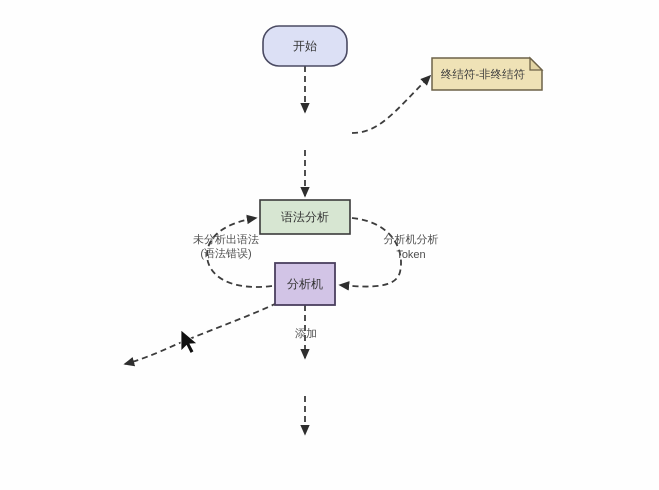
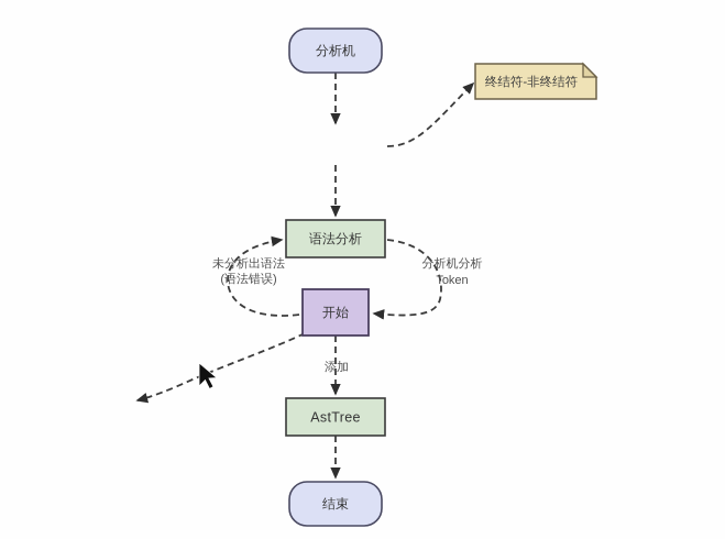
  未分析出语法
  (语法错误)
  分析机分析
  Token
  添加
- 开始
+ 分析机
  语法分析
- 分析机
+ 开始
+ AstTree
+ 结束
  终结符-非终结符
